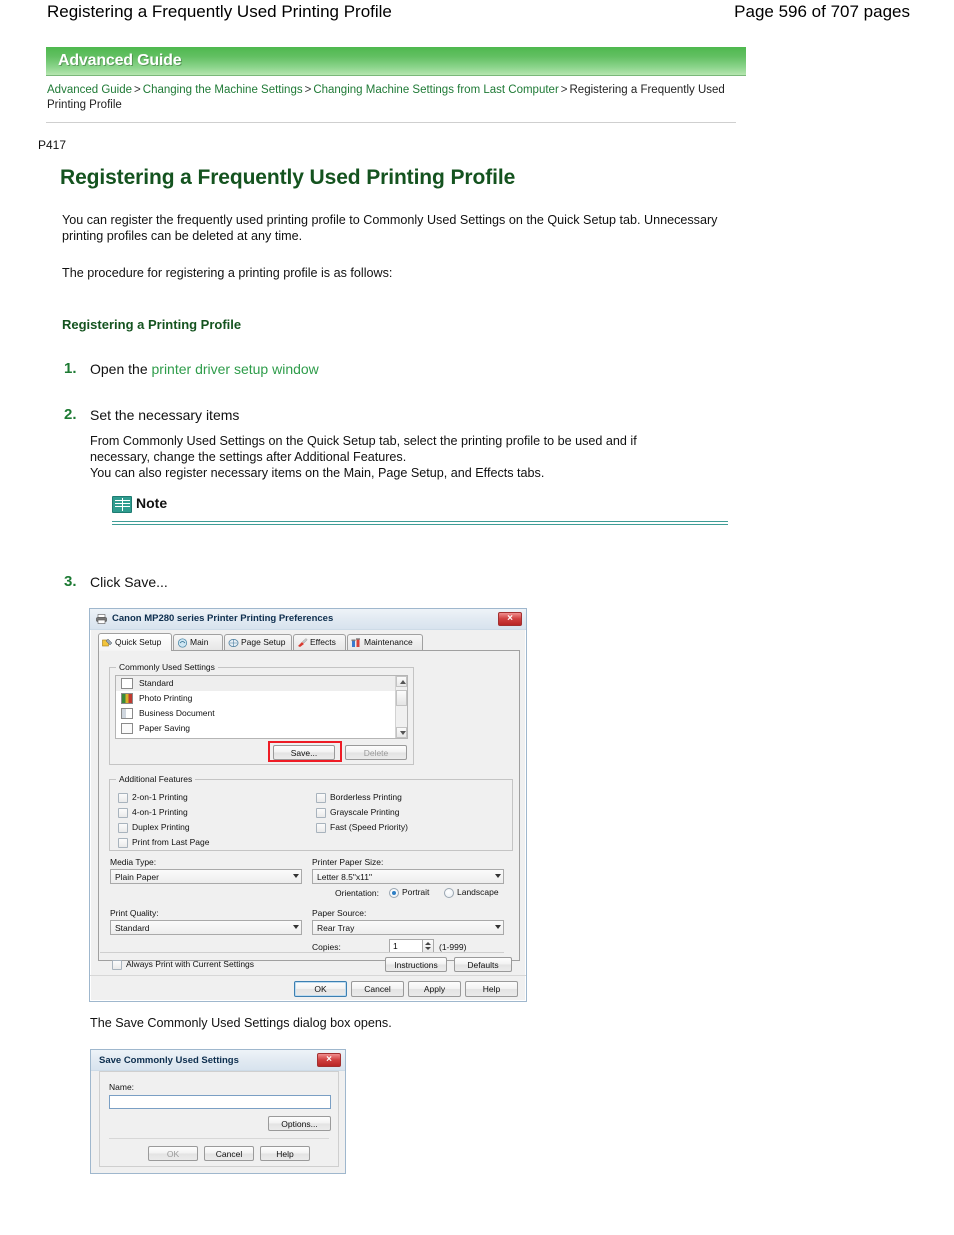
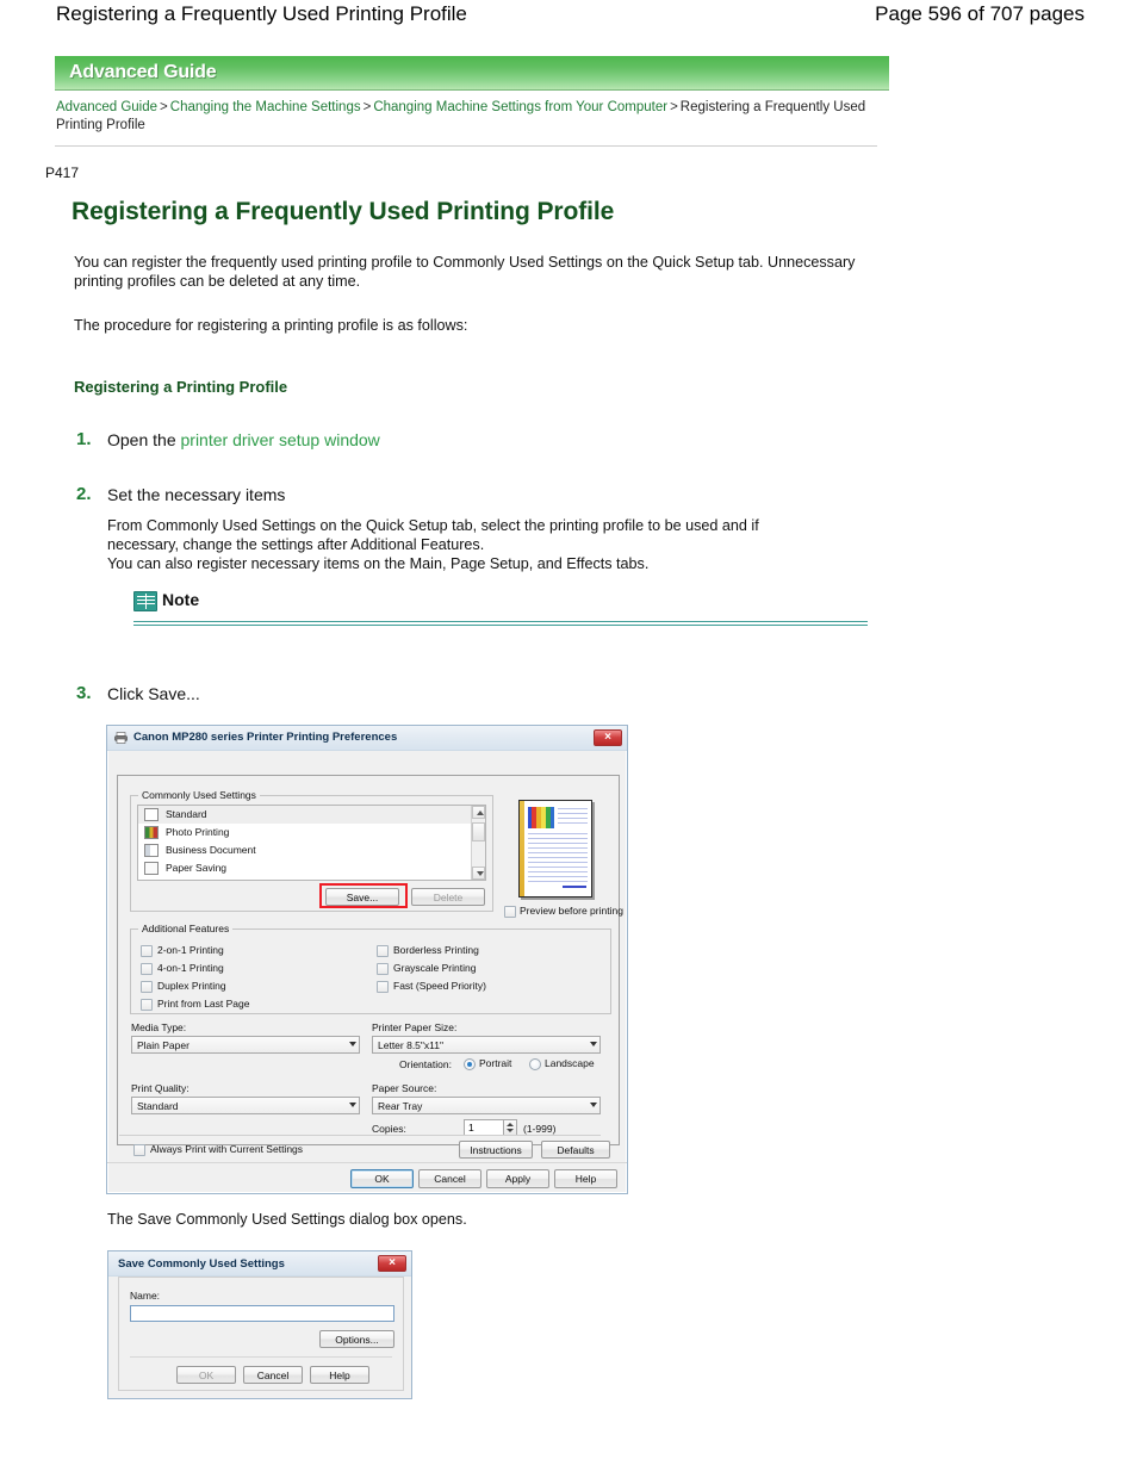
  Registering a Frequently Used Printing Profile
  Page 596 of 707 pages
  Advanced Guide
- Advanced Guide > Changing the Machine Settings > Changing Machine Settings from Last Computer > Registering a Frequently Used Printing Profile
+ Advanced Guide > Changing the Machine Settings > Changing Machine Settings from Your Computer > Registering a Frequently Used Printing Profile
  P417
  Registering a Frequently Used Printing Profile
  You can register the frequently used printing profile to Commonly Used Settings on the Quick Setup tab. Unnecessary printing profiles can be deleted at any time.
  The procedure for registering a printing profile is as follows:
  Registering a Printing Profile
  1.
  Open the printer driver setup window
  2.
  Set the necessary items
  From Commonly Used Settings on the Quick Setup tab, select the printing profile to be used and if
  necessary, change the settings after Additional Features.
  You can also register necessary items on the Main, Page Setup, and Effects tabs.
  Note
  3.
  Click Save...
  Canon MP280 series Printer Printing Preferences
  ×
- Quick Setup
- Main
- Page Setup
- Effects
- Maintenance
  Commonly Used Settings
  Standard
  Photo Printing
  Business Document
  Paper Saving
  Save...
  Delete
+ Preview before printing
  Additional Features
  2-on-1 Printing
  4-on-1 Printing
  Duplex Printing
  Print from Last Page
  Borderless Printing
  Grayscale Printing
  Fast (Speed Priority)
  Media Type:
  Plain Paper
  Printer Paper Size:
  Letter 8.5"x11"
  Orientation:
  Portrait
  Landscape
  Print Quality:
  Standard
  Paper Source:
  Rear Tray
  Copies:
  1
  (1-999)
  Always Print with Current Settings
  Instructions
  Defaults
  OK
  Cancel
  Apply
  Help
  The Save Commonly Used Settings dialog box opens.
  Save Commonly Used Settings
  ×
  Name:
  Options...
  OK
  Cancel
  Help
